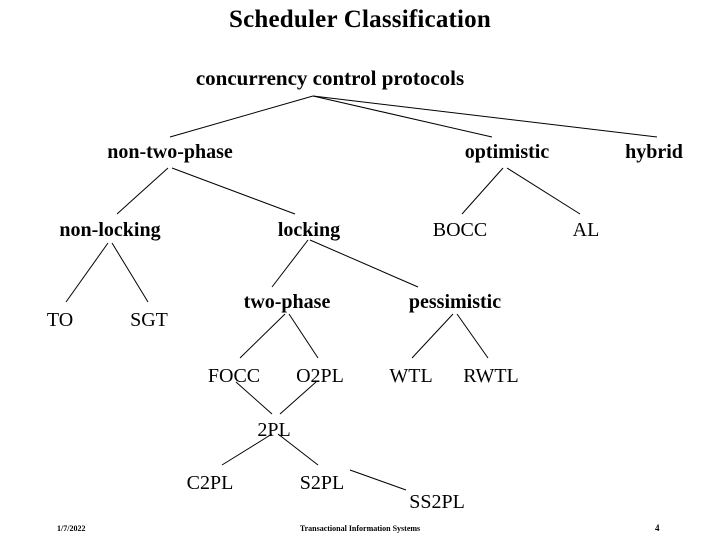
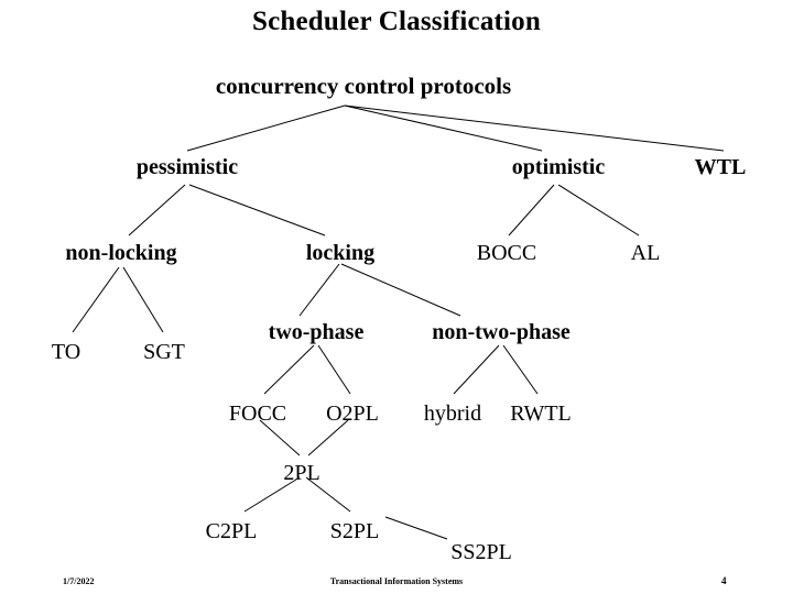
  Scheduler Classification
  concurrency control protocols
- non-two-phase
+ pessimistic
  optimistic
- hybrid
+ WTL
  non-locking
  locking
  BOCC
  AL
  TO
  SGT
  two-phase
- pessimistic
+ non-two-phase
  FOCC
  O2PL
- WTL
+ hybrid
  RWTL
  2PL
  C2PL
  S2PL
  SS2PL
  1/7/2022
  Transactional Information Systems
  4
